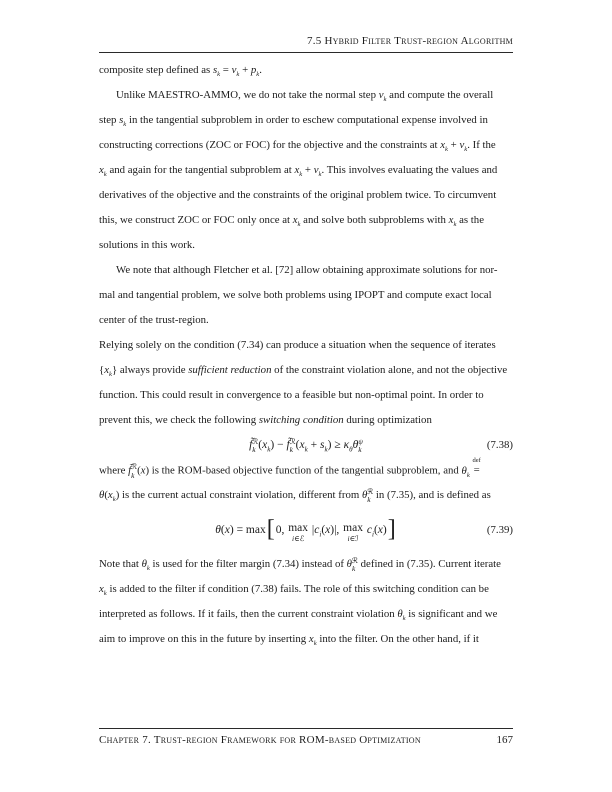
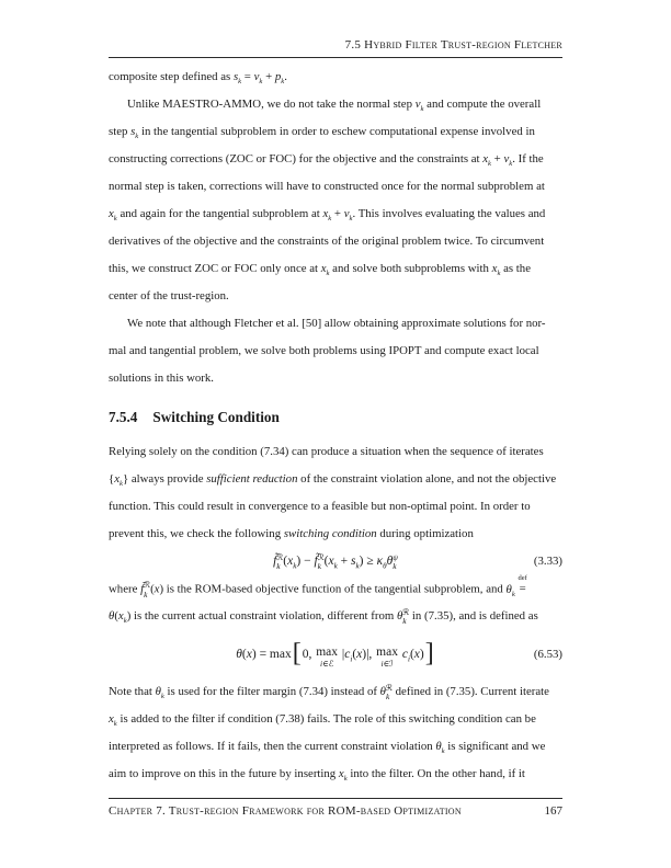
- 7.5 Hybrid Filter Trust-region Algorithm
+ 7.5 Hybrid Filter Trust-region Fletcher
  composite step defined as s = v + p .
  Unlike MAESTRO-AMMO, we do not take the normal step v and compute the overall
  step s in the tangential subproblem in order to eschew computational expense involved in
  constructing corrections (ZOC or FOC) for the objective and the constraints at x + v . If the
+ normal step is taken, corrections will have to constructed once for the normal subproblem at
  x and again for the tangential subproblem at x + v . This involves evaluating the values and
  derivatives of the objective and the constraints of the original problem twice. To circumvent
  this, we construct ZOC or FOC only once at x and solve both subproblems with x as the
- solutions in this work.
+ center of the trust-region.
- We note that although Fletcher et al. [72] allow obtaining approximate solutions for nor-
+ We note that although Fletcher et al. [50] allow obtaining approximate solutions for nor-
  mal and tangential problem, we solve both problems using IPOPT and compute exact local
- center of the trust-region.
+ solutions in this work.
+ 7.5.4 Switching Condition
  Relying solely on the condition (7.34) can produce a situation when the sequence of iterates
  {x } always provide sufficient reduction of the constraint violation alone, and not the objective
  function. This could result in convergence to a feasible but non-optimal point. In order to
  prevent this, we check the following switching condition during optimization
  f̃
  ℛ
  k
  (xk) − f̃
  ℛ
  k
  (xk + sk) ≥ κθθ
  ψ
  k
- (7.38)
+ (3.33)
  where f̃
  ℛ
  k
  (x) is the ROM-based objective function of the tangential subproblem, and θ
  =
  θ(x ) is the current actual constraint violation, different from θ̃
  ℛ
  k
  in (7.35), and is defined as
  θ(x) = max[0,
  max
  i∈ℰ
  |ci(x)|,
  max
  i∈ℐ
  ci(x)]
- (7.39)
+ (6.53)
  Note that θ is used for the filter margin (7.34) instead of θ̃
  ℛ
  k
  defined in (7.35). Current iterate
  x is added to the filter if condition (7.38) fails. The role of this switching condition can be
  interpreted as follows. If it fails, then the current constraint violation θ is significant and we
  aim to improve on this in the future by inserting x into the filter. On the other hand, if it
  Chapter 7. Trust-region Framework for ROM-based Optimization
  167
